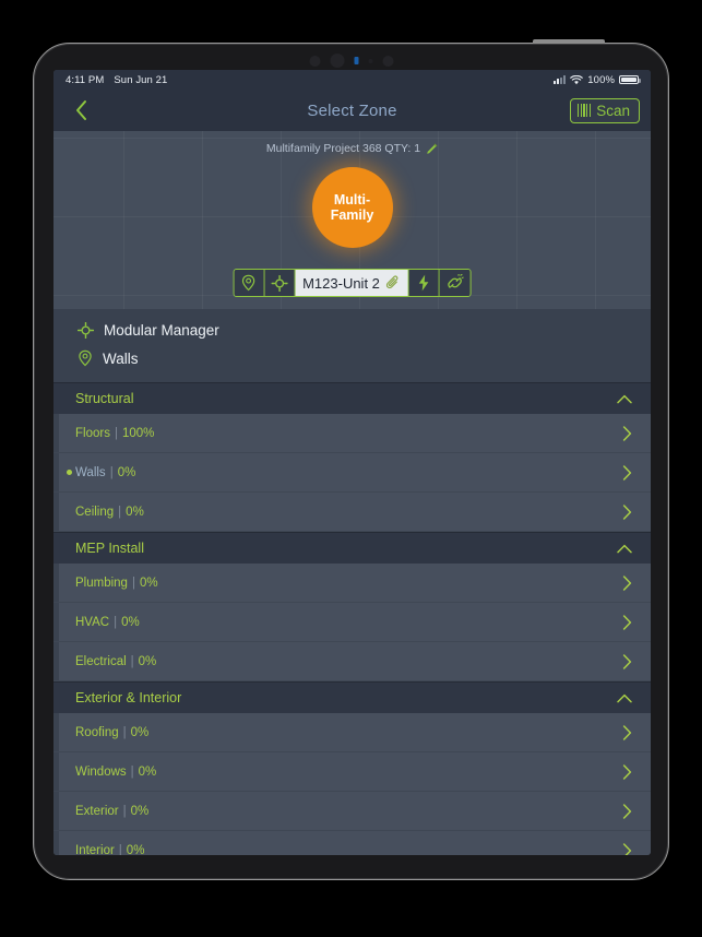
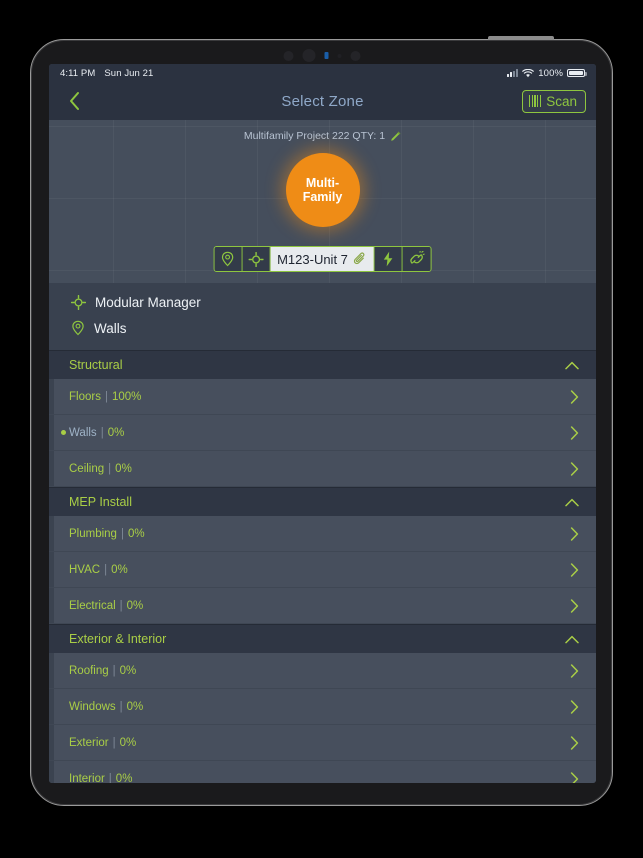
  4:11 PM
  Sun Jun 21
  100%
  Select Zone
  Scan
- Multifamily Project 368 QTY: 1
+ Multifamily Project 222 QTY: 1
  Multi-
  Family
- M123-Unit 2
+ M123-Unit 7
  Modular Manager
  Walls
  Structural
  Floors
  |
  100%
  Walls
  |
  0%
  Ceiling
  |
  0%
  MEP Install
  Plumbing
  |
  0%
  HVAC
  |
  0%
  Electrical
  |
  0%
  Exterior & Interior
  Roofing
  |
  0%
  Windows
  |
  0%
  Exterior
  |
  0%
  Interior
  |
  0%
